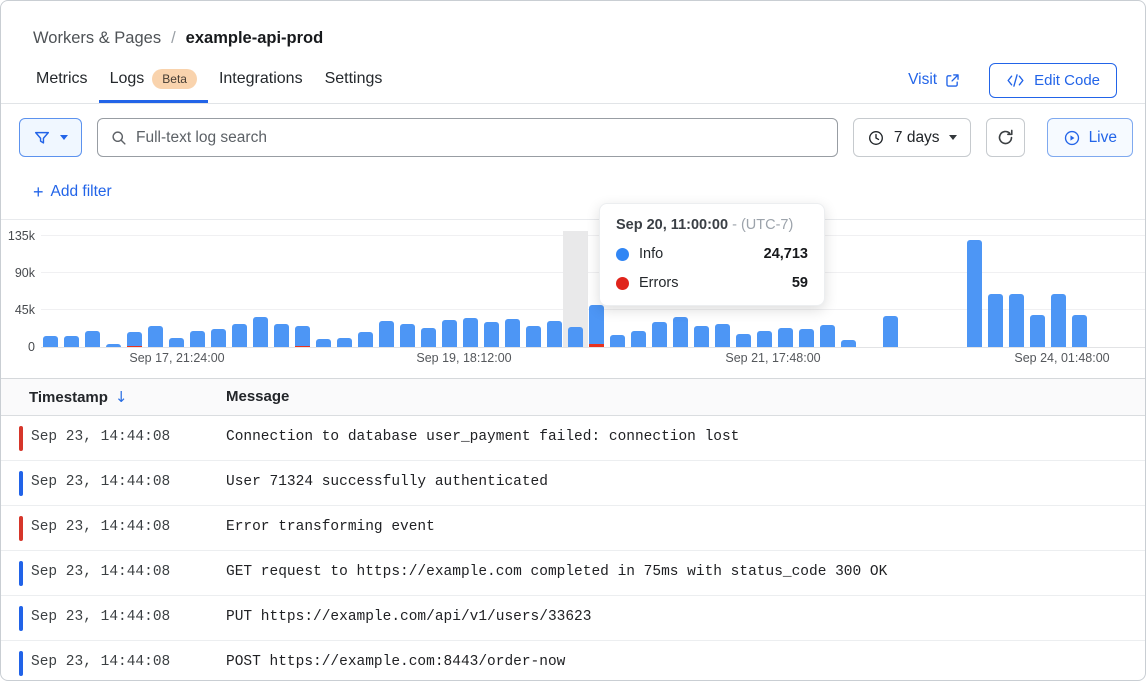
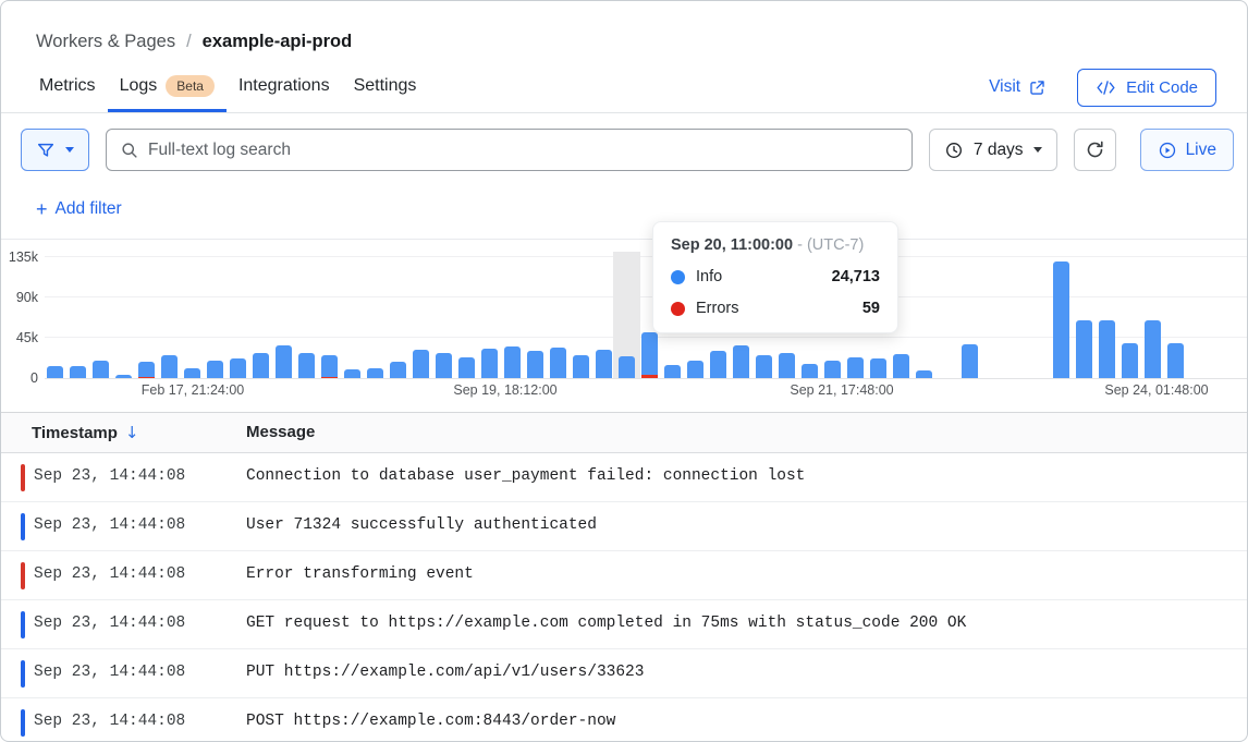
  Workers & Pages
  /
  example-api-prod
  Metrics
  Logs
  Beta
  Integrations
  Settings
  Visit
  Edit Code
  Full-text log search
  7 days
  Live
  +
  Add filter
  0
  45k
  90k
  135k
- Sep 17, 21:24:00
+ Feb 17, 21:24:00
  Sep 19, 18:12:00
  Sep 21, 17:48:00
  Sep 24, 01:48:00
  Sep 20, 11:00:00 - (UTC-7)
  Info
  24,713
  Errors
  59
  Timestamp
  ↓
  Message
  Sep 23, 14:44:08
  Connection to database user_payment failed: connection lost
  Sep 23, 14:44:08
  User 71324 successfully authenticated
  Sep 23, 14:44:08
  Error transforming event
  Sep 23, 14:44:08
- GET request to https://example.com completed in 75ms with status_code 300 OK
+ GET request to https://example.com completed in 75ms with status_code 200 OK
  Sep 23, 14:44:08
  PUT https://example.com/api/v1/users/33623
  Sep 23, 14:44:08
  POST https://example.com:8443/order-now
